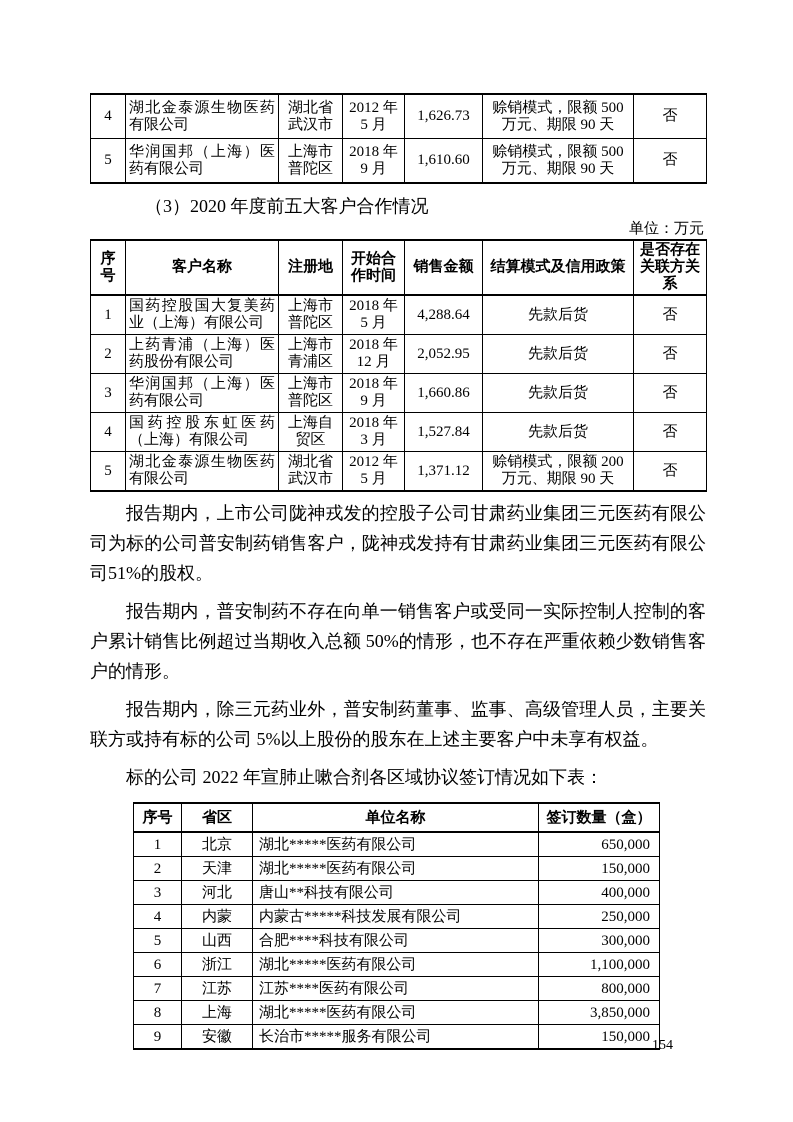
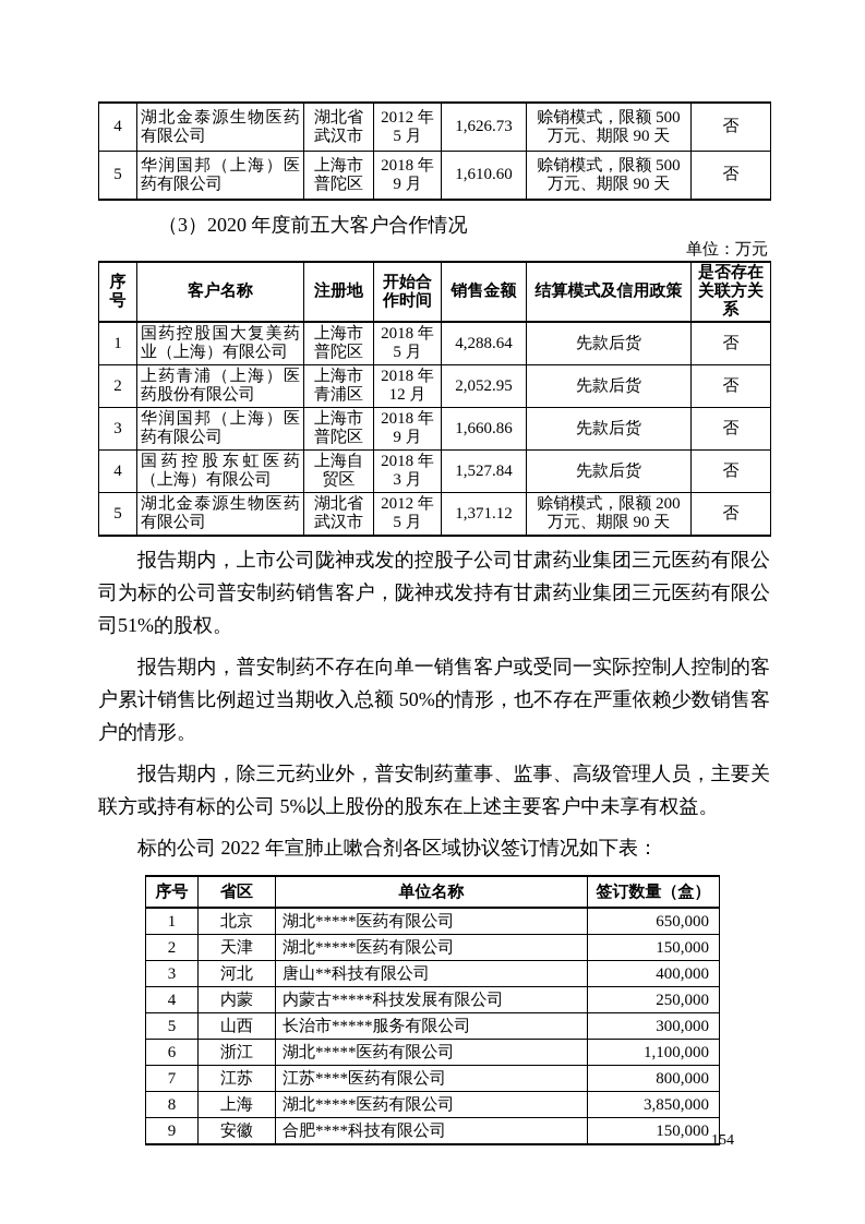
  4	湖北金泰源生物医药有限公司	湖北省武汉市	2012 年 5 月	1,626.73	赊销模式，限额 500 万元、期限 90 天	否
  5	华润国邦（上海）医药有限公司	上海市普陀区	2018 年 9 月	1,610.60	赊销模式，限额 500 万元、期限 90 天	否
  （3）2020 年度前五大客户合作情况
  单位：万元
  序号	客户名称	注册地	开始合作时间	销售金额	结算模式及信用政策	是否存在关联方关系
  1	国药控股国大复美药业（上海）有限公司	上海市普陀区	2018 年 5 月	4,288.64	先款后货	否
  2	上药青浦（上海）医药股份有限公司	上海市青浦区	2018 年 12 月	2,052.95	先款后货	否
  3	华润国邦（上海）医药有限公司	上海市普陀区	2018 年 9 月	1,660.86	先款后货	否
  4	国药控股东虹医药（上海）有限公司	上海自贸区	2018 年 3 月	1,527.84	先款后货	否
  5	湖北金泰源生物医药有限公司	湖北省武汉市	2012 年 5 月	1,371.12	赊销模式，限额 200 万元、期限 90 天	否
  报告期内，上市公司陇神戎发的控股子公司甘肃药业集团三元医药有限公司为标的公司普安制药销售客户，陇神戎发持有甘肃药业集团三元医药有限公司51%的股权。
  报告期内，普安制药不存在向单一销售客户或受同一实际控制人控制的客户累计销售比例超过当期收入总额 50%的情形，也不存在严重依赖少数销售客户的情形。
  报告期内，除三元药业外，普安制药董事、监事、高级管理人员，主要关联方或持有标的公司 5%以上股份的股东在上述主要客户中未享有权益。
  标的公司 2022 年宣肺止嗽合剂各区域协议签订情况如下表：
  序号	省区	单位名称	签订数量（盒）
  1	北京	湖北*****医药有限公司	650,000
  2	天津	湖北*****医药有限公司	150,000
  3	河北	唐山**科技有限公司	400,000
  4	内蒙	内蒙古*****科技发展有限公司	250,000
- 5	山西	合肥****科技有限公司	300,000
+ 5	山西	长治市*****服务有限公司	300,000
  6	浙江	湖北*****医药有限公司	1,100,000
  7	江苏	江苏****医药有限公司	800,000
  8	上海	湖北*****医药有限公司	3,850,000
- 9	安徽	长治市*****服务有限公司	150,000
+ 9	安徽	合肥****科技有限公司	150,000
  154
